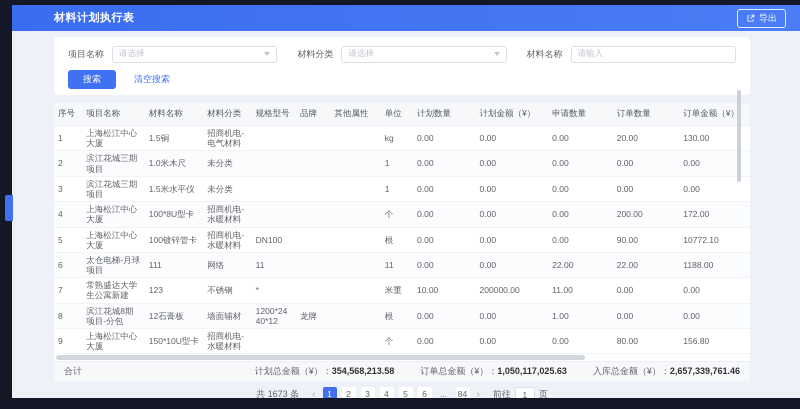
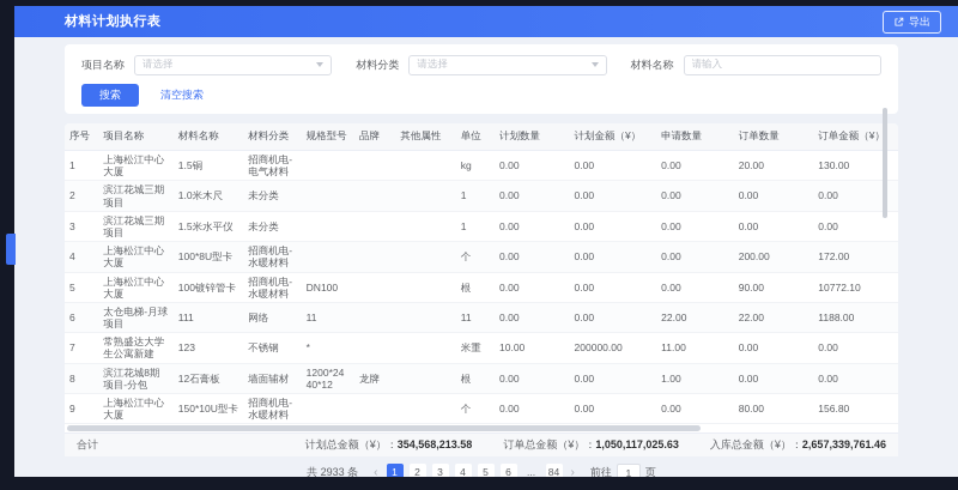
  材料计划执行表
  导出
  项目名称
  请选择
  材料分类
  请选择
  材料名称
  请输入
  搜索
  清空搜索
  序号	项目名称	材料名称	材料分类	规格型号	品牌	其他属性	单位	计划数量	计划金额（¥）	申请数量	订单数量	订单金额（¥）
  1	上海松江中心大厦	1.5铜	招商机电-电气材料				kg	0.00	0.00	0.00	20.00	130.00
  2	滨江花城三期项目	1.0米木尺	未分类				1	0.00	0.00	0.00	0.00	0.00
  3	滨江花城三期项目	1.5米水平仪	未分类				1	0.00	0.00	0.00	0.00	0.00
  4	上海松江中心大厦	100*8U型卡	招商机电-水暖材料				个	0.00	0.00	0.00	200.00	172.00
  5	上海松江中心大厦	100镀锌管卡	招商机电-水暖材料	DN100			根	0.00	0.00	0.00	90.00	10772.10
  6	太仓电梯-月球项目	111	网络	11			11	0.00	0.00	22.00	22.00	1188.00
  7	常熟盛达大学生公寓新建	123	不锈钢	*			米重	10.00	200000.00	11.00	0.00	0.00
  8	滨江花城8期项目-分包	12石膏板	墙面辅材	1200*2440*12	龙牌		根	0.00	0.00	1.00	0.00	0.00
  9	上海松江中心大厦	150*10U型卡	招商机电-水暖材料				个	0.00	0.00	0.00	80.00	156.80
  合计
  计划总金额（¥）：354,568,213.58
  订单总金额（¥）：1,050,117,025.63
  入库总金额（¥）：2,657,339,761.46
- 共 1673 条
+ 共 2933 条
  ‹
  1
  2
  3
  4
  5
  6
  ...
  84
  ›
  前往
  1
  页
